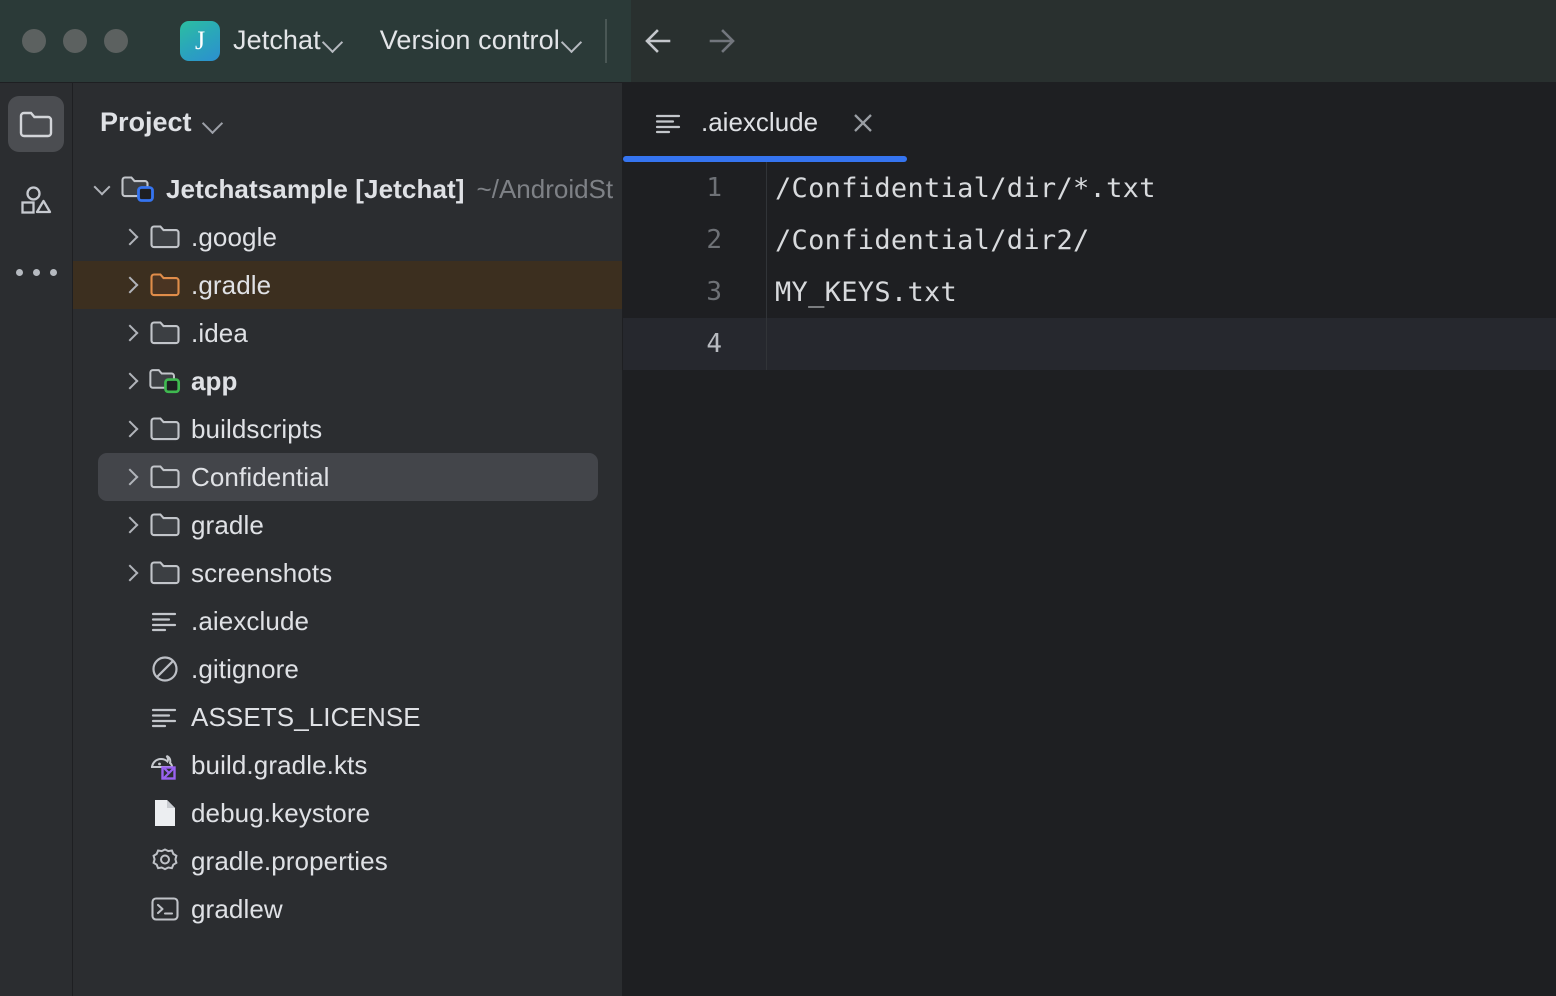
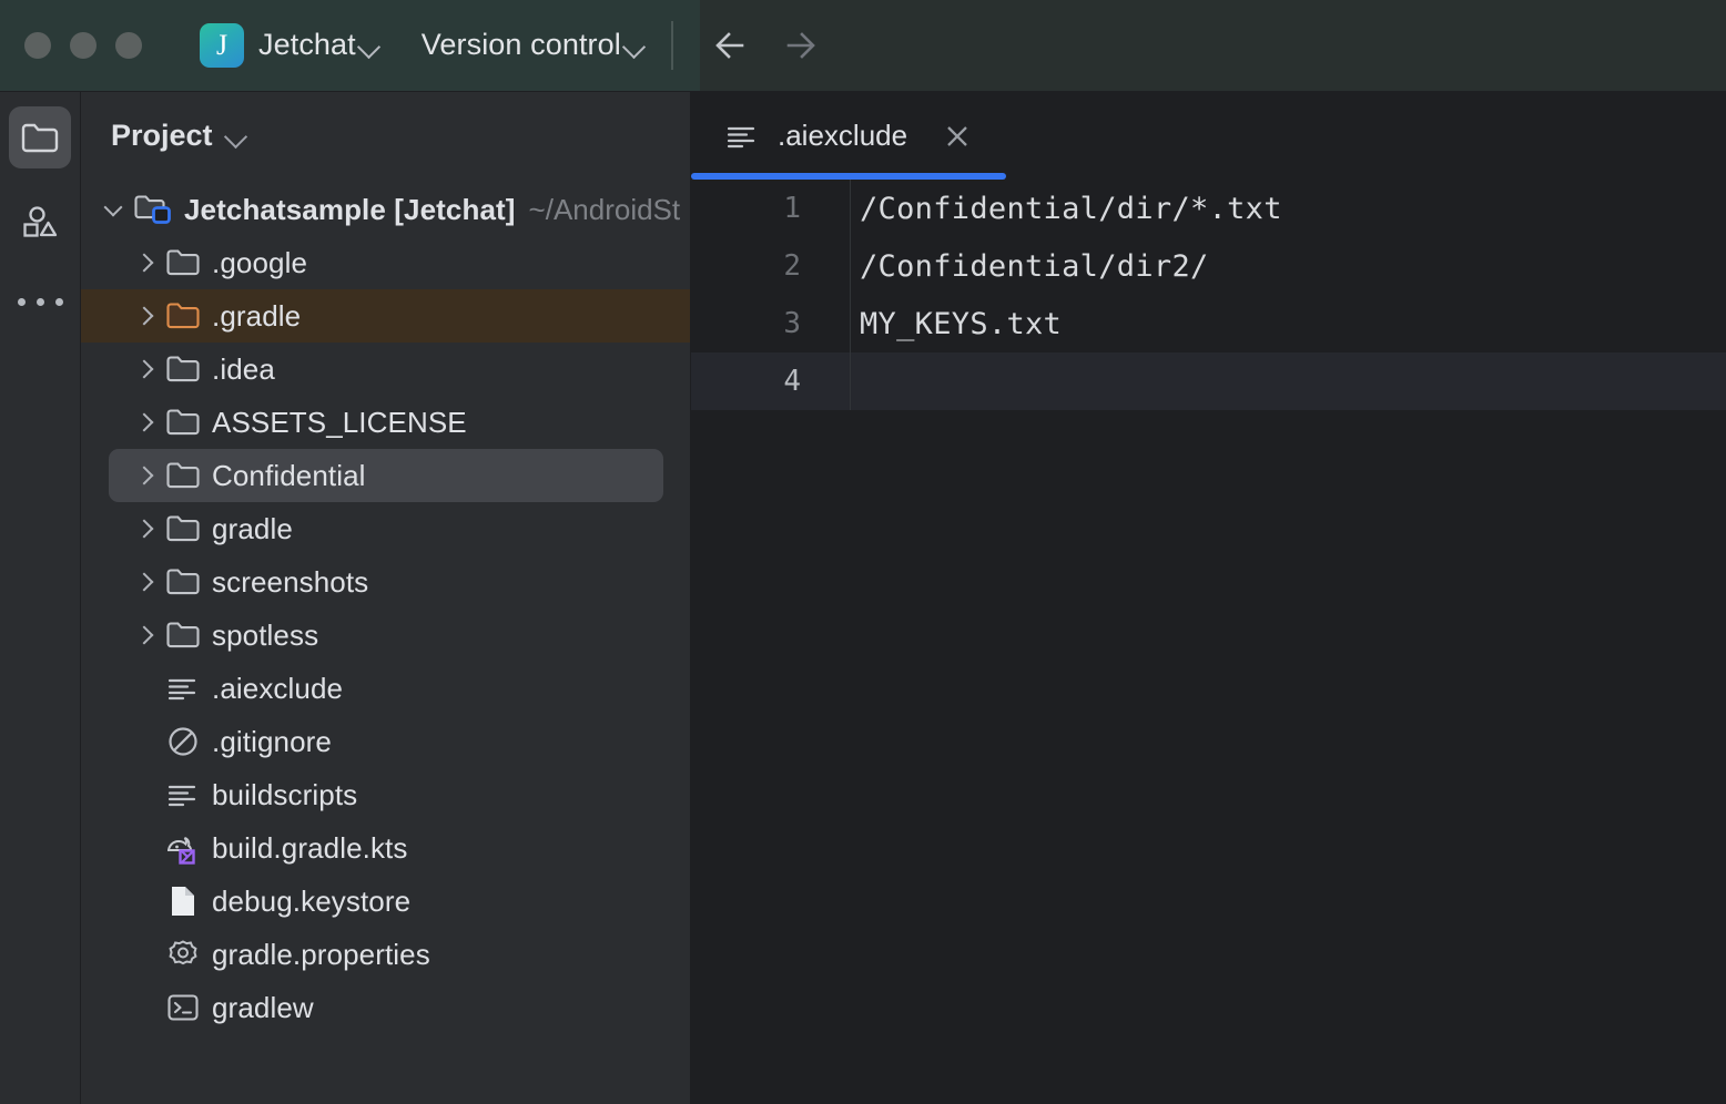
  J
  Jetchat
  Version control
  Project
  Jetchatsample [Jetchat]
  ~/AndroidSt
  .google
  .gradle
  .idea
- app
- buildscripts
+ ASSETS_LICENSE
  Confidential
  gradle
  screenshots
+ spotless
  .aiexclude
  .gitignore
- ASSETS_LICENSE
+ buildscripts
  build.gradle.kts
  debug.keystore
  gradle.properties
  gradlew
  .aiexclude
  1
  /Confidential/dir/*.txt
  2
  /Confidential/dir2/
  3
  MY_KEYS.txt
  4
